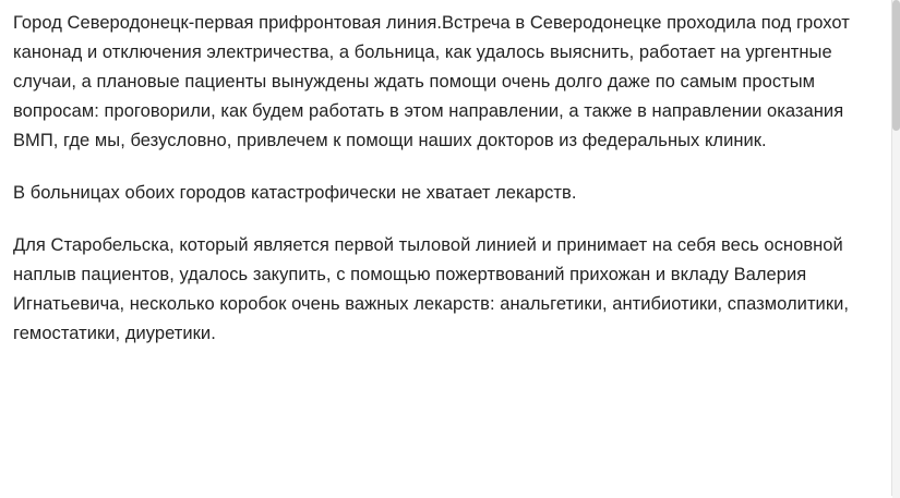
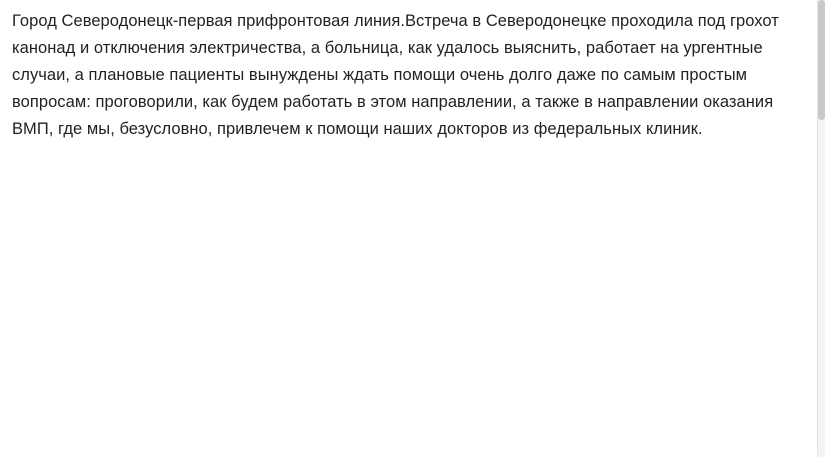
  Город Северодонецк-первая прифронтовая линия.Встреча в Северодонецке проходила под грохот канонад и отключения электричества, а больница, как удалось выяснить, работает на ургентные случаи, а плановые пациенты вынуждены ждать помощи очень долго даже по самым простым вопросам: проговорили, как будем работать в этом направлении, а также в направлении оказания ВМП, где мы, безусловно, привлечем к помощи наших докторов из федеральных клиник.
- В больницах обоих городов катастрофически не хватает лекарств.
- Для Старобельска, который является первой тыловой линией и принимает на себя весь основной наплыв пациентов, удалось закупить, с помощью пожертвований прихожан и вкладу Валерия Игнатьевича, несколько коробок очень важных лекарств: анальгетики, антибиотики, спазмолитики, гемостатики, диуретики.
